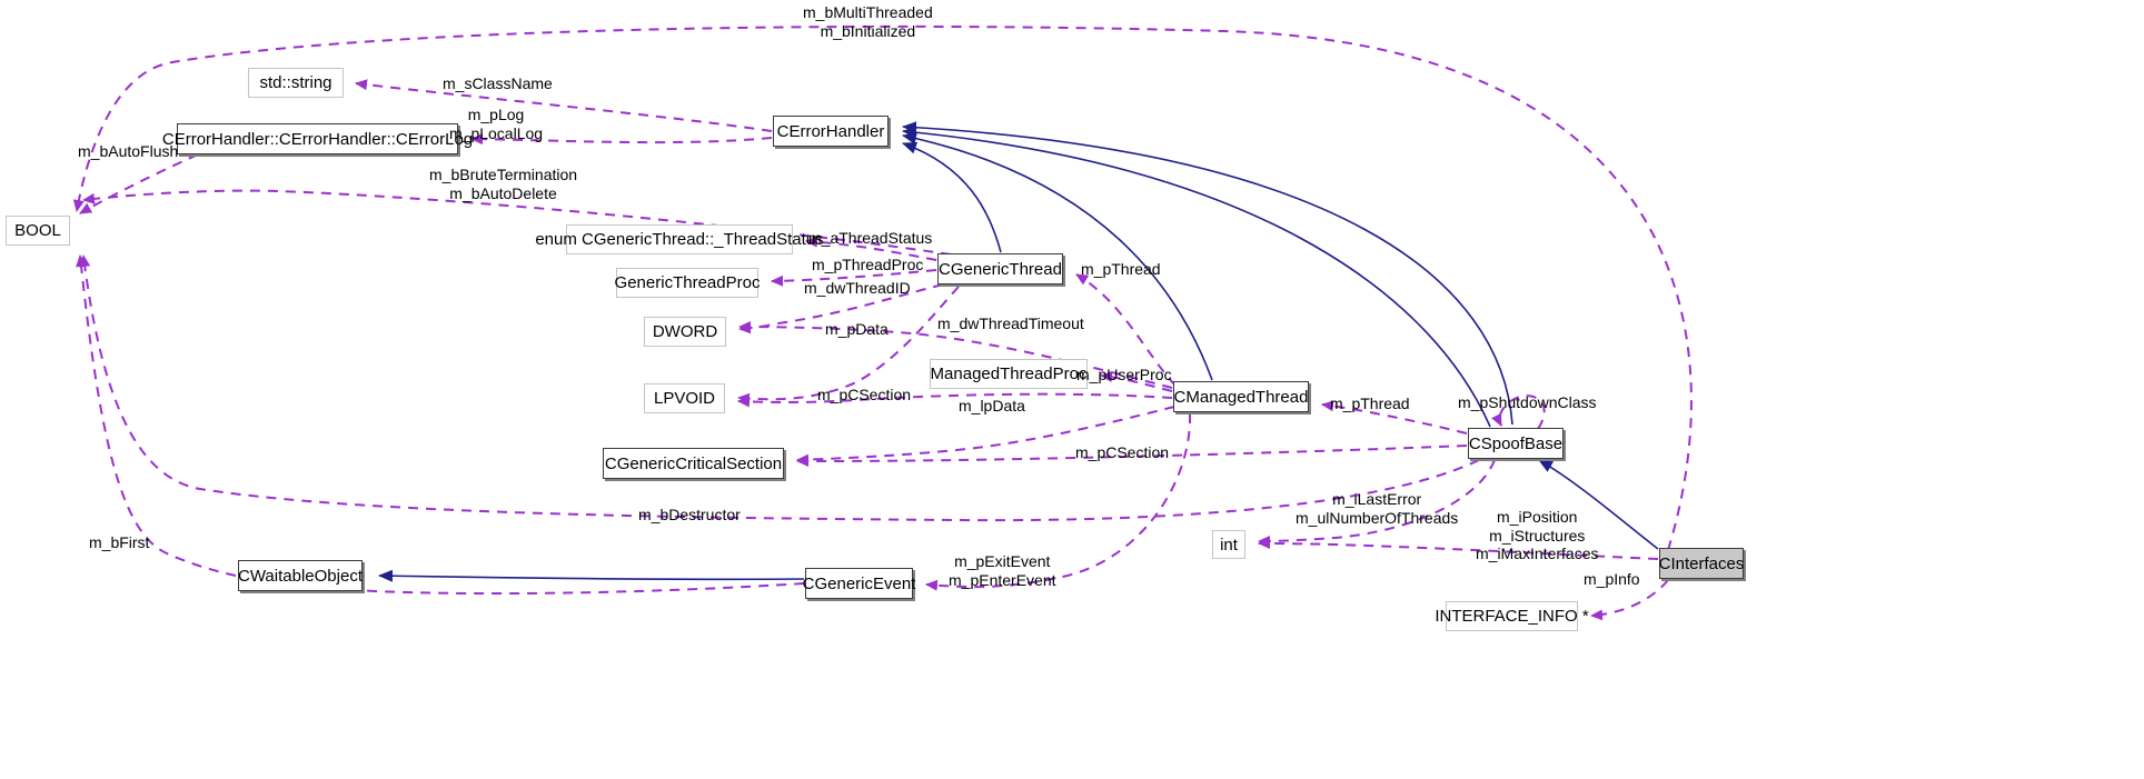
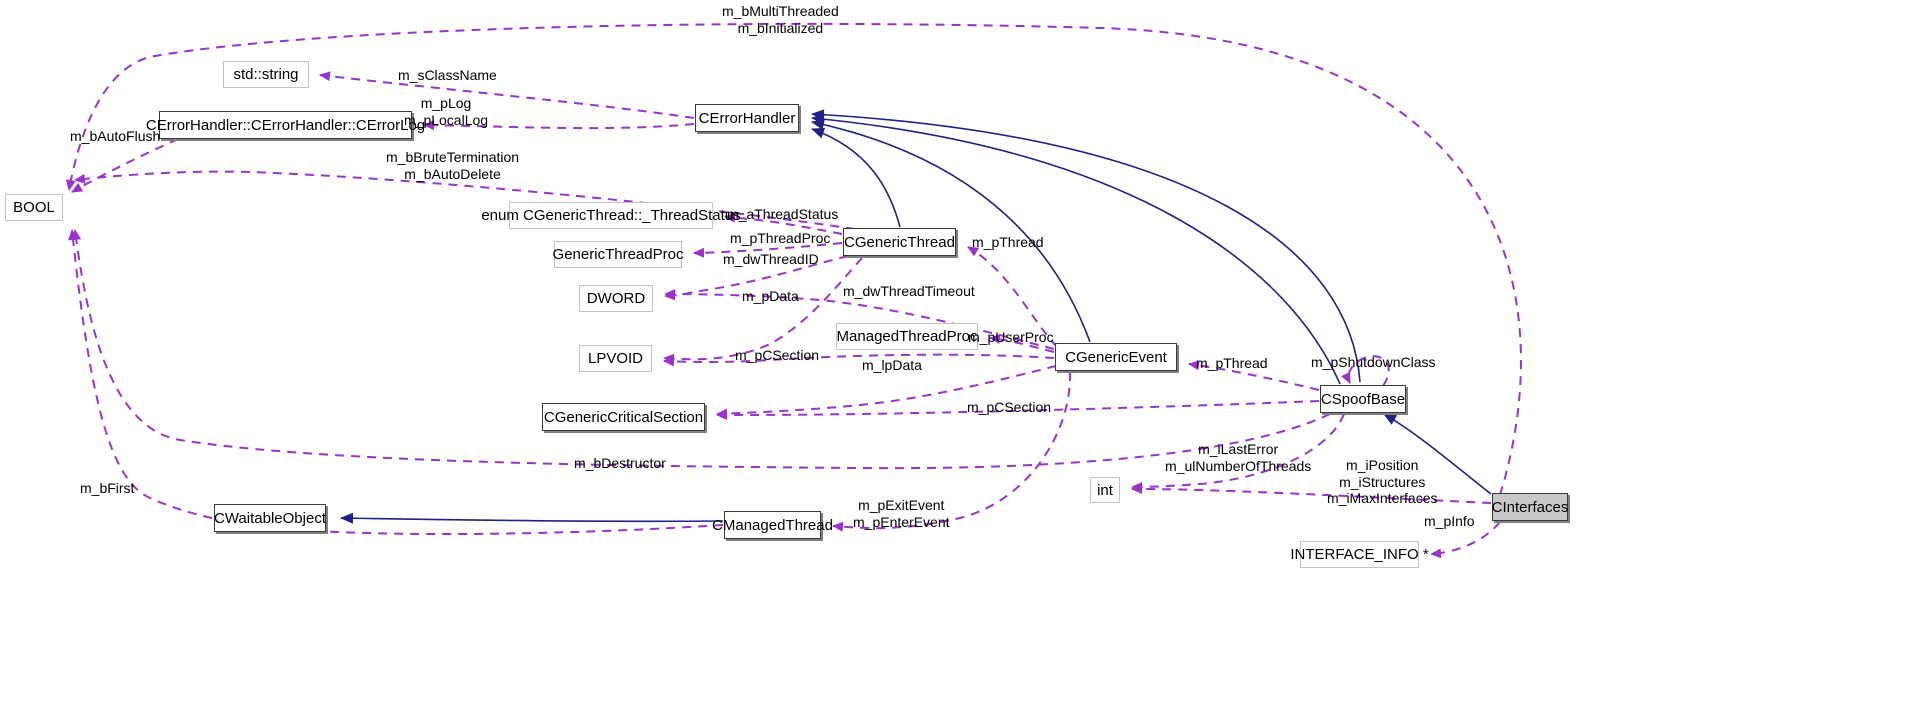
  BOOL
  std::string
  CErrorHandler::CErrorHandler::CErrorLog
  CErrorHandler
  enum CGenericThread::_ThreadStatus
  GenericThreadProc
  DWORD
  LPVOID
  CGenericCriticalSection
  CWaitableObject
- CGenericEvent
+ CManagedThread
  CGenericThread
  ManagedThreadProc
- CManagedThread
+ CGenericEvent
  CSpoofBase
  int
  INTERFACE_INFO *
  CInterfaces
  m_bMultiThreaded
  m_bInitialized
  m_sClassName
  m_pLog
  m_pLocalLog
  m_bAutoFlush
  m_bBruteTermination
  m_bAutoDelete
  m_aThreadStatus
  m_pThreadProc
  m_dwThreadID
  m_pData
  m_dwThreadTimeout
  m_pThread
  m_pUserProc
  m_pCSection
  m_lpData
  m_pCSection
  m_pThread
  m_pShutdownClass
  m_iLastError
  m_ulNumberOfThreads
  m_iPosition
  m_iStructures
  m_iMaxInterfaces
  m_bDestructor
  m_bFirst
  m_pExitEvent
  m_pEnterEvent
  m_pInfo
